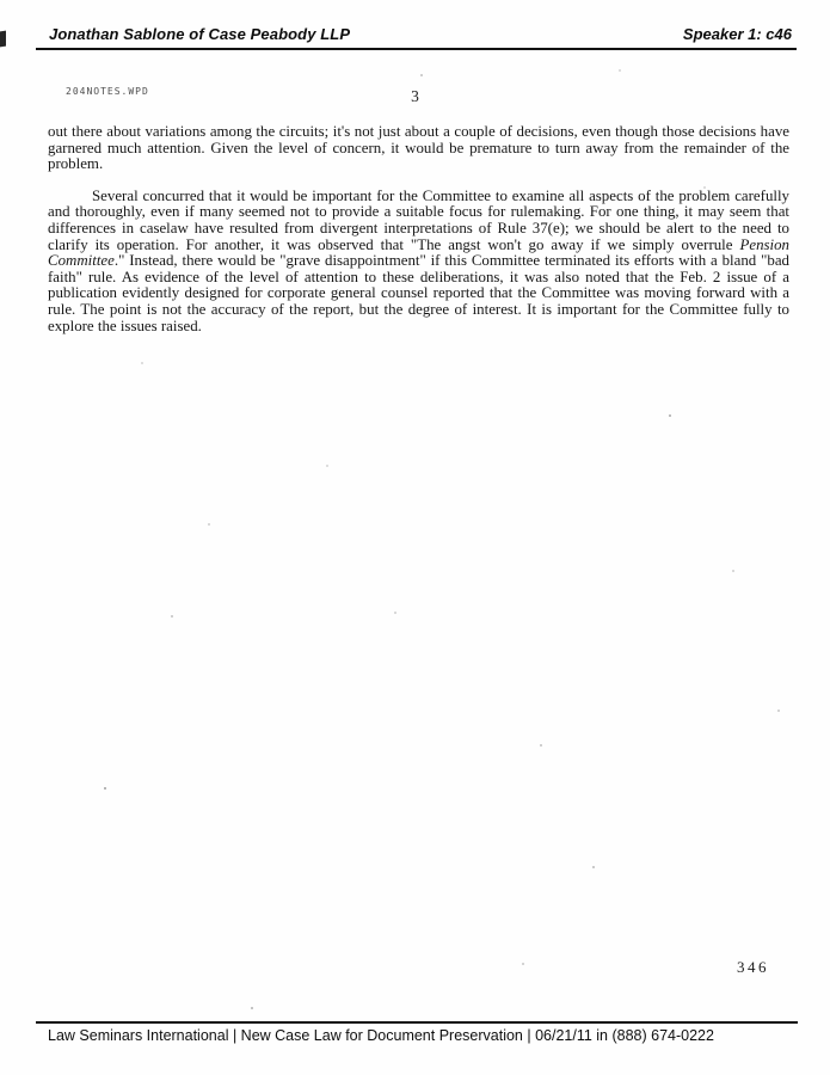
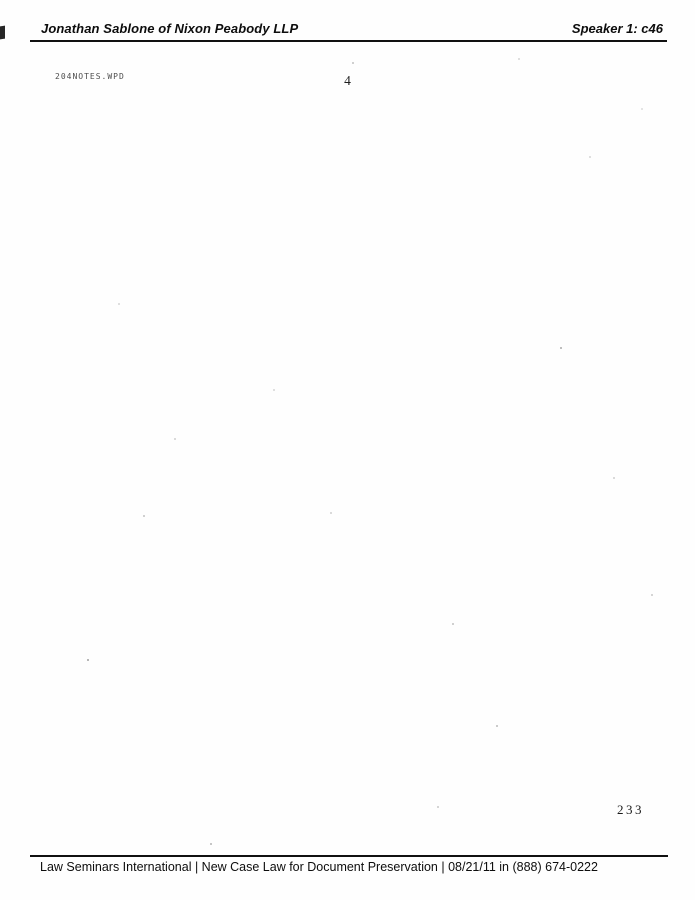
- Jonathan Sablone of Case Peabody LLP
+ Jonathan Sablone of Nixon Peabody LLP
  Speaker 1: c46
  204NOTES.WPD
- 3
+ 4
- out there about variations among the circuits; it's not just about a couple of decisions, even though those decisions have garnered much attention. Given the level of concern, it would be premature to turn away from the remainder of the problem.
- Several concurred that it would be important for the Committee to examine all aspects of the problem carefully and thoroughly, even if many seemed not to provide a suitable focus for rulemaking. For one thing, it may seem that differences in caselaw have resulted from divergent interpretations of Rule 37(e); we should be alert to the need to clarify its operation. For another, it was observed that "The angst won't go away if we simply overrule Pension Committee." Instead, there would be "grave disappointment" if this Committee terminated its efforts with a bland "bad faith" rule. As evidence of the level of attention to these deliberations, it was also noted that the Feb. 2 issue of a publication evidently designed for corporate general counsel reported that the Committee was moving forward with a rule. The point is not the accuracy of the report, but the degree of interest. It is important for the Committee fully to explore the issues raised.
- 346
+ 233
- Law Seminars International | New Case Law for Document Preservation | 06/21/11 in (888) 674-0222
+ Law Seminars International | New Case Law for Document Preservation | 08/21/11 in (888) 674-0222
